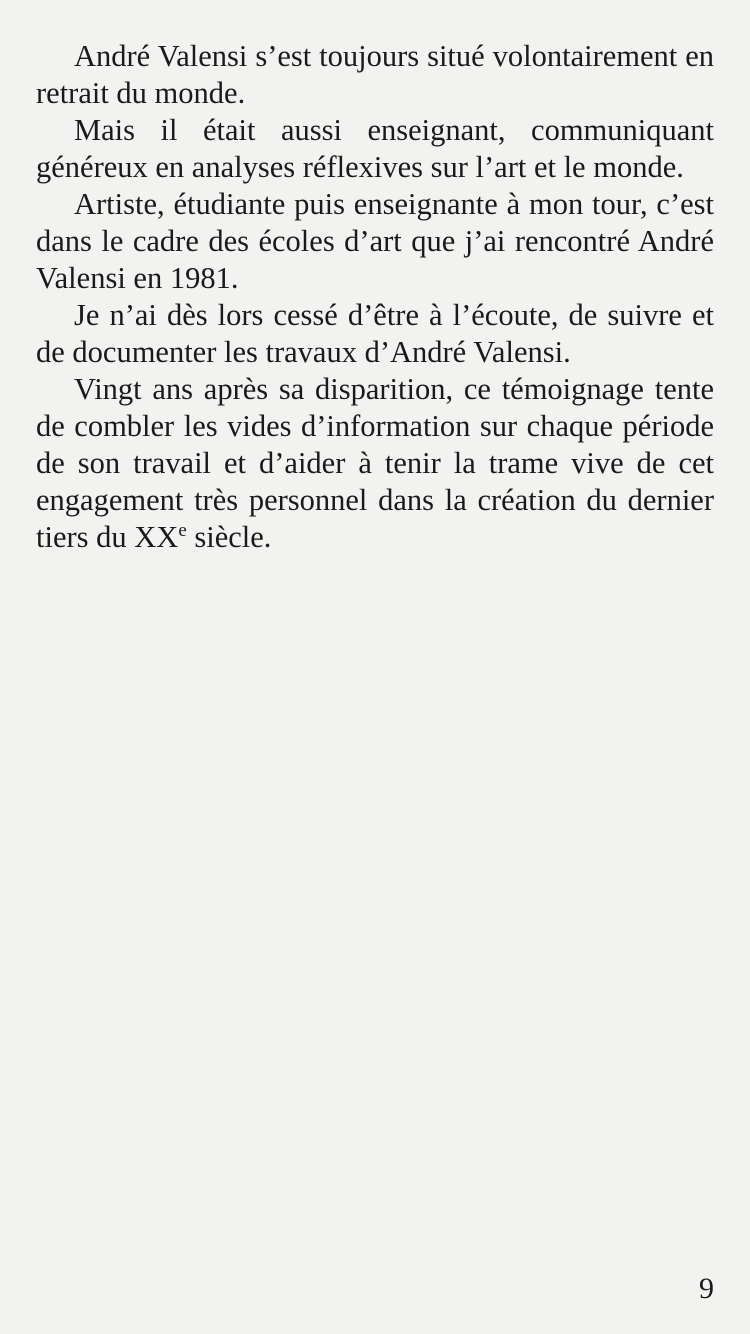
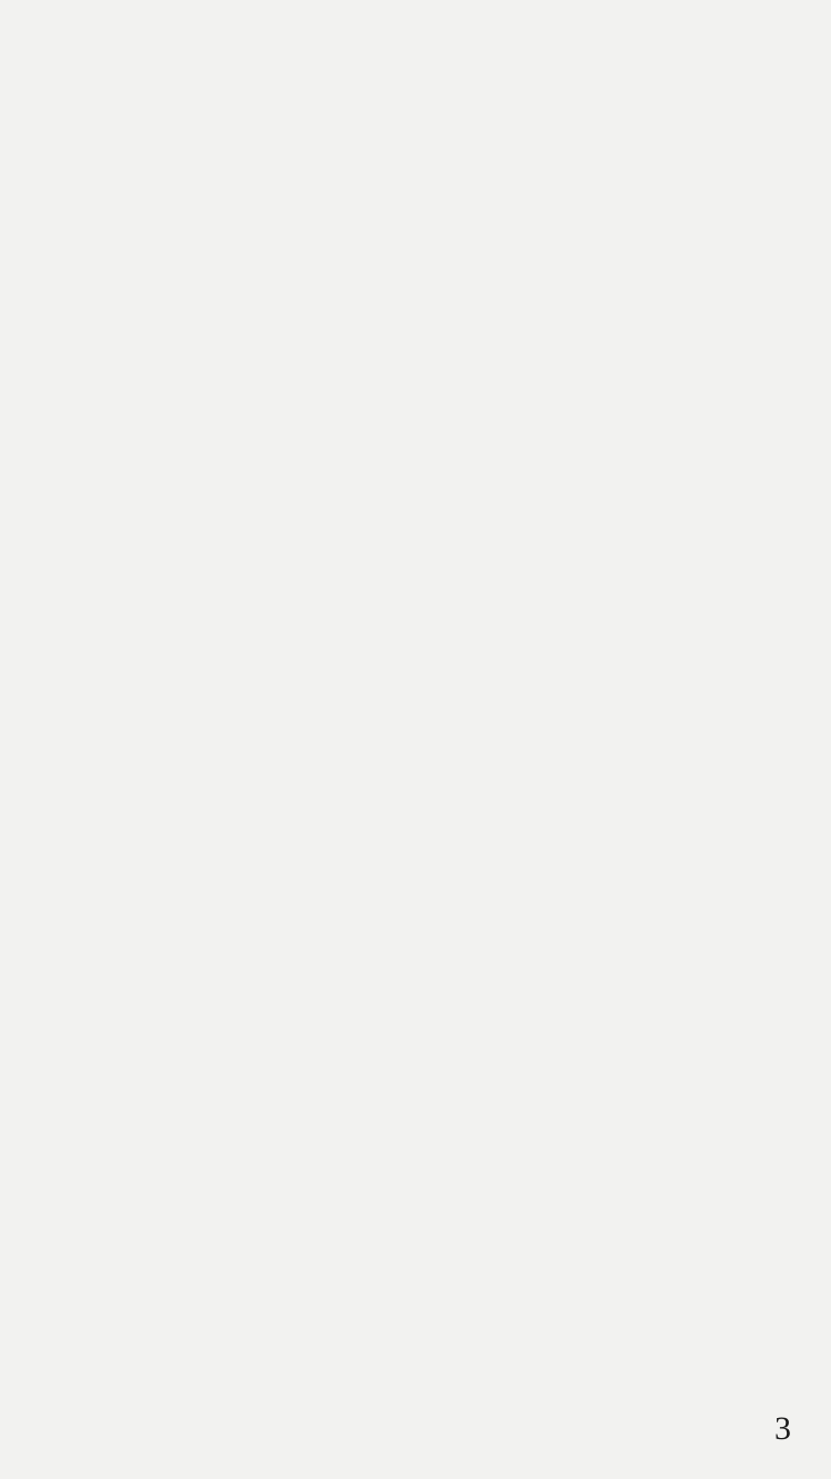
- André Valensi s’est toujours situé volontairement en retrait du monde.
- Mais il était aussi enseignant, communiquant généreux en analyses réflexives sur l’art et le monde.
- Artiste, étudiante puis enseignante à mon tour, c’est dans le cadre des écoles d’art que j’ai rencontré André Valensi en 1981.
- Je n’ai dès lors cessé d’être à l’écoute, de suivre et de documenter les travaux d’André Valensi.
- Vingt ans après sa disparition, ce témoignage tente de combler les vides d’information sur chaque période de son travail et d’aider à tenir la trame vive de cet engagement très personnel dans la création du dernier tiers du XXe siècle.
- 9
+ 3
